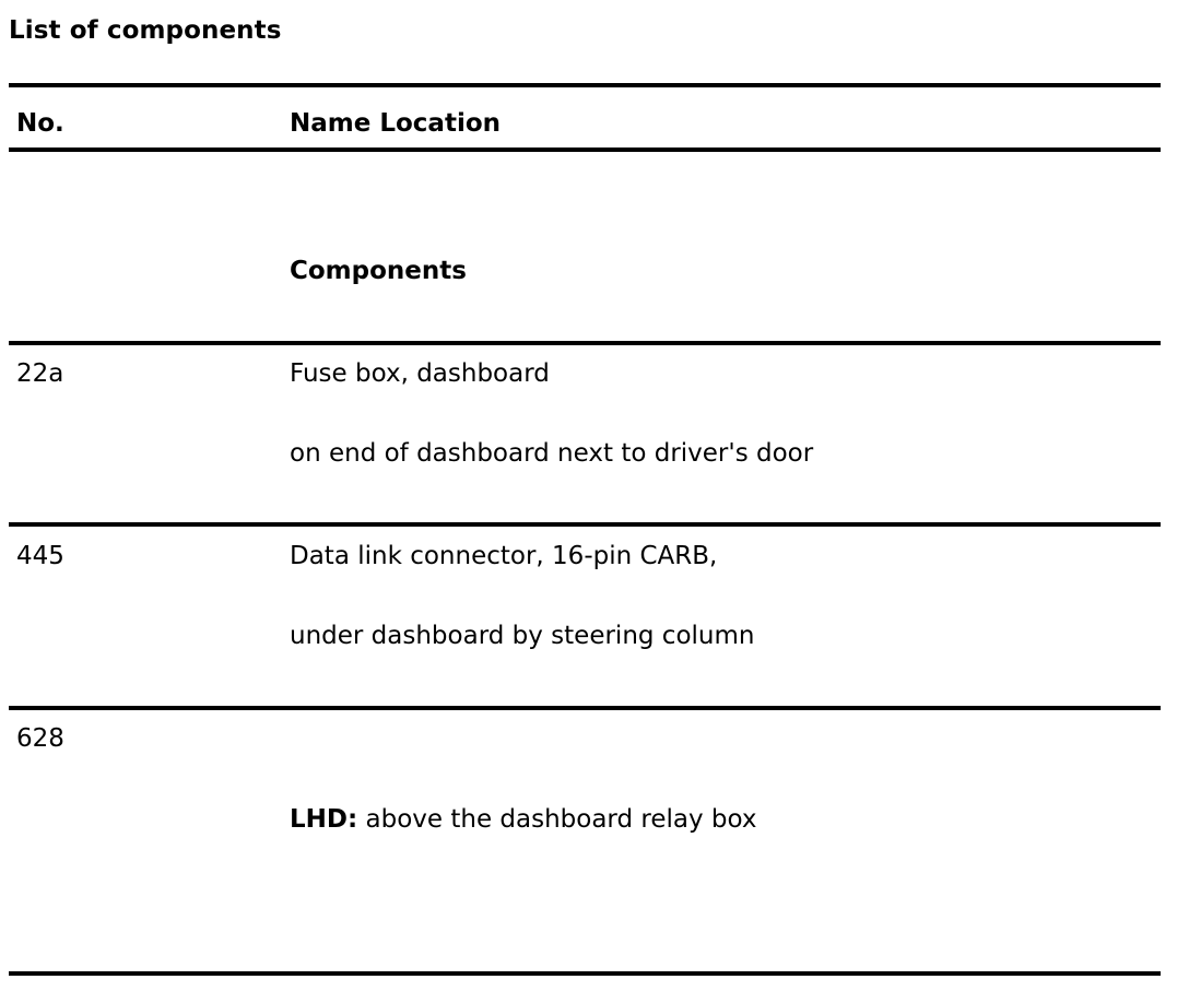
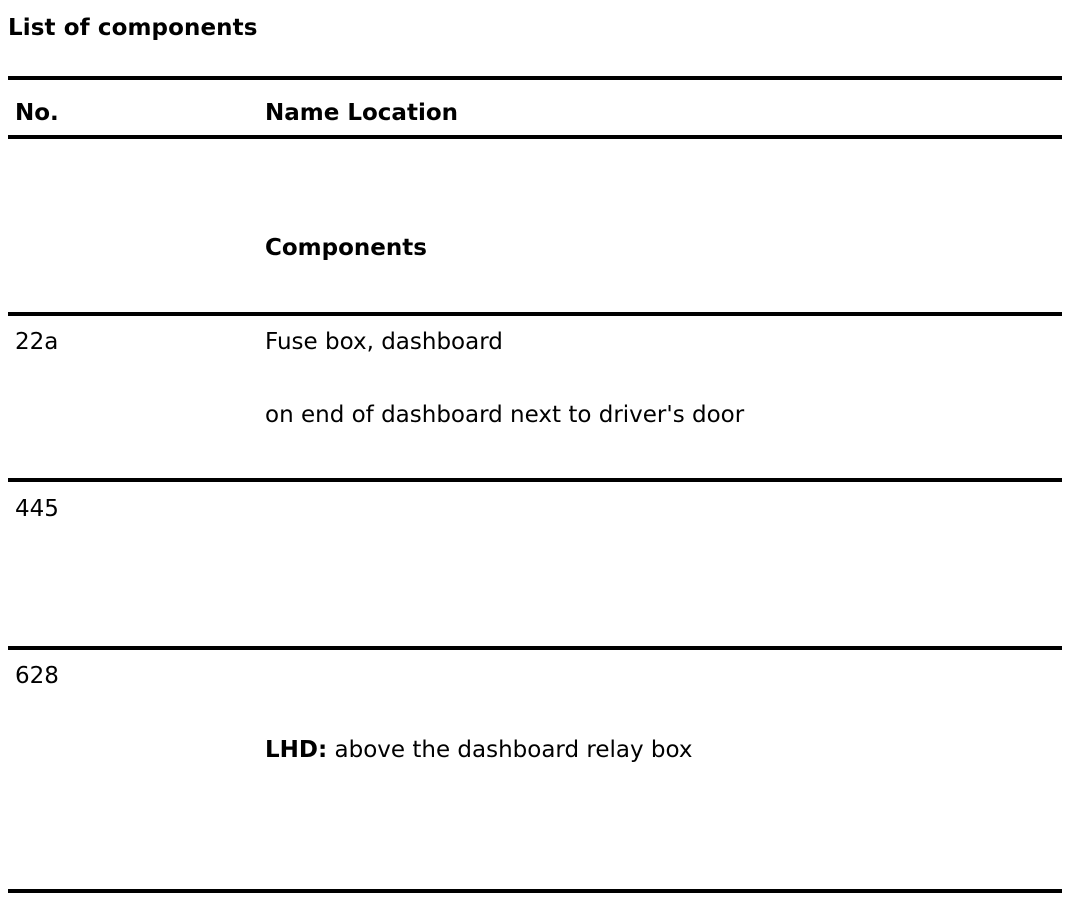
  List of components
  No.
  Name Location
  Components
  22a
  Fuse box, dashboard
  on end of dashboard next to driver's door
  445
- Data link connector, 16-pin CARB,
- under dashboard by steering column
  628
  LHD: above the dashboard relay box
